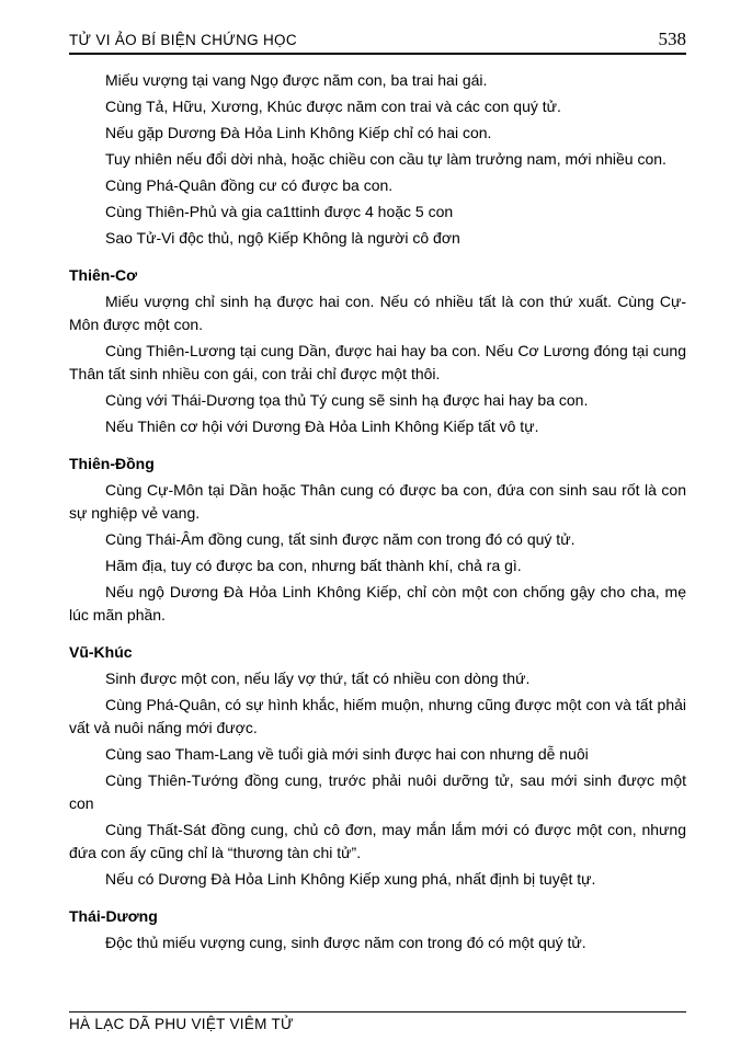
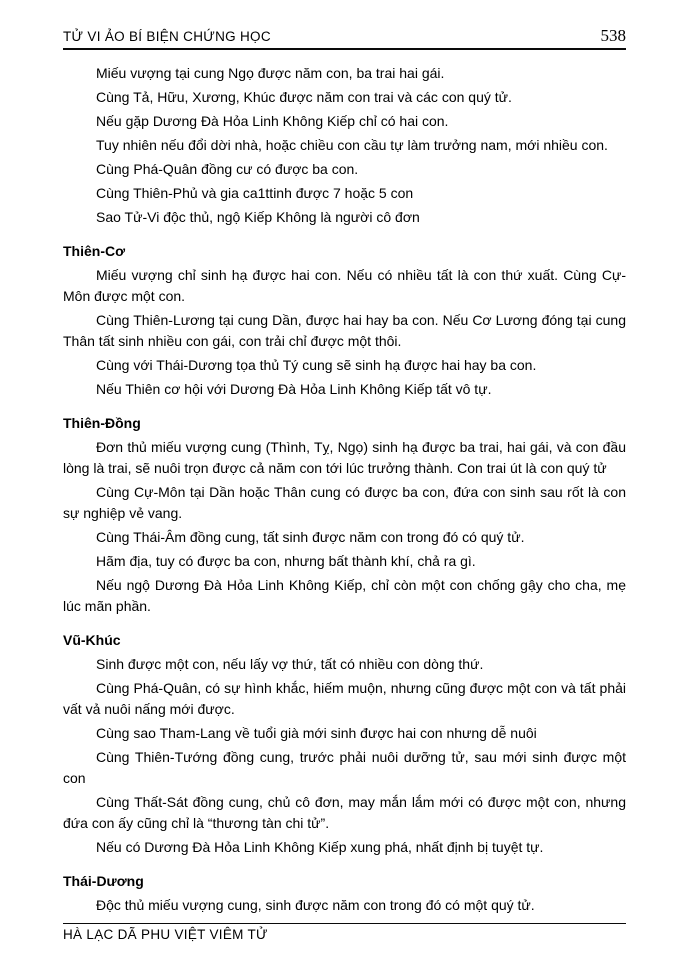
  TỬ VI ẢO BÍ BIỆN CHỨNG HỌC
  538
- Miếu vượng tại vang Ngọ được năm con, ba trai hai gái.
+ Miếu vượng tại cung Ngọ được năm con, ba trai hai gái.
  Cùng Tả, Hữu, Xương, Khúc được năm con trai và các con quý tử.
  Nếu gặp Dương Đà Hỏa Linh Không Kiếp chỉ có hai con.
  Tuy nhiên nếu đổi dời nhà, hoặc chiều con cầu tự làm trưởng nam, mới nhiều con.
  Cùng Phá-Quân đồng cư có được ba con.
- Cùng Thiên-Phủ và gia ca1ttinh được 4 hoặc 5 con
+ Cùng Thiên-Phủ và gia ca1ttinh được 7 hoặc 5 con
  Sao Tử-Vi độc thủ, ngộ Kiếp Không là người cô đơn
  Thiên-Cơ
  Miếu vượng chỉ sinh hạ được hai con. Nếu có nhiều tất là con thứ xuất. Cùng Cự-Môn được một con.
  Cùng Thiên-Lương tại cung Dần, được hai hay ba con. Nếu Cơ Lương đóng tại cung Thân tất sinh nhiều con gái, con trải chỉ được một thôi.
  Cùng với Thái-Dương tọa thủ Tý cung sẽ sinh hạ được hai hay ba con.
  Nếu Thiên cơ hội với Dương Đà Hỏa Linh Không Kiếp tất vô tự.
  Thiên-Đồng
+ Đơn thủ miếu vượng cung (Thình, Tỵ, Ngọ) sinh hạ được ba trai, hai gái, và con đầu lòng là trai, sẽ nuôi trọn được cả năm con tới lúc trưởng thành. Con trai út là con quý tử
  Cùng Cự-Môn tại Dần hoặc Thân cung có được ba con, đứa con sinh sau rốt là con sự nghiệp vẻ vang.
  Cùng Thái-Âm đồng cung, tất sinh được năm con trong đó có quý tử.
  Hãm địa, tuy có được ba con, nhưng bất thành khí, chả ra gì.
  Nếu ngộ Dương Đà Hỏa Linh Không Kiếp, chỉ còn một con chống gậy cho cha, mẹ lúc mãn phần.
  Vũ-Khúc
  Sinh được một con, nếu lấy vợ thứ, tất có nhiều con dòng thứ.
  Cùng Phá-Quân, có sự hình khắc, hiếm muộn, nhưng cũng được một con và tất phải vất vả nuôi nấng mới được.
  Cùng sao Tham-Lang về tuổi già mới sinh được hai con nhưng dễ nuôi
  Cùng Thiên-Tướng đồng cung, trước phải nuôi dưỡng tử, sau mới sinh được một con
  Cùng Thất-Sát đồng cung, chủ cô đơn, may mắn lắm mới có được một con, nhưng đứa con ấy cũng chỉ là “thương tàn chi tử”.
  Nếu có Dương Đà Hỏa Linh Không Kiếp xung phá, nhất định bị tuyệt tự.
  Thái-Dương
  Độc thủ miếu vượng cung, sinh được năm con trong đó có một quý tử.
  HÀ LẠC DÃ PHU VIỆT VIÊM TỬ
